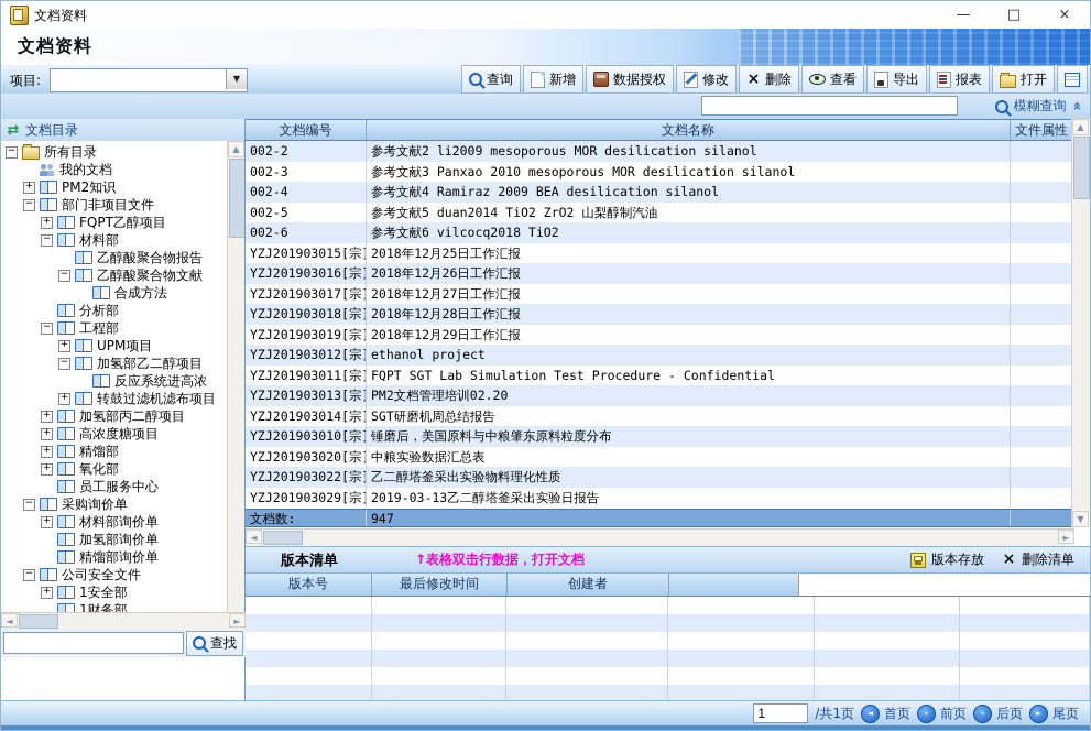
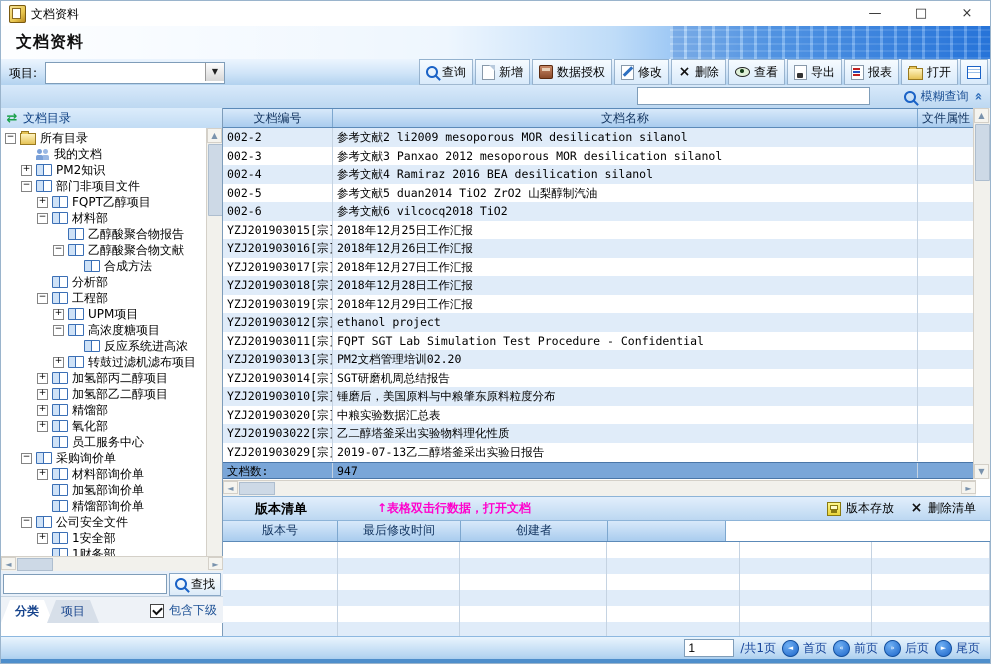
  文档资料
  —
  □
  ×
  文档资料
  项目:
  ▼
  查询
  新增
  数据授权
  修改
  ×
  删除
  查看
  导出
  报表
  打开
  模糊查询
  ⇄
  文档目录
  −
  所有目录
  我的文档
  +
  PM2知识
  −
  部门非项目文件
  +
  FQPT乙醇项目
  −
  材料部
  乙醇酸聚合物报告
  −
  乙醇酸聚合物文献
  合成方法
  分析部
  −
  工程部
  +
  UPM项目
  −
- 加氢部乙二醇项目
+ 高浓度糖项目
  反应系统进高浓
  +
  转鼓过滤机滤布项目
  +
  加氢部丙二醇项目
  +
- 高浓度糖项目
+ 加氢部乙二醇项目
  +
  精馏部
  +
  氧化部
  员工服务中心
  −
  采购询价单
  +
  材料部询价单
  加氢部询价单
  精馏部询价单
  −
  公司安全文件
  +
  1安全部
  1财务部
  ▲
  ◄
  ►
  查找
+ 分类
+ 项目
+ 包含下级
  文档编号
  文档名称
  文件属性
  002-2
  参考文献2 li2009 mesoporous MOR desilication silanol
  002-3
- 参考文献3 Panxao 2010 mesoporous MOR desilication silanol
+ 参考文献3 Panxao 2012 mesoporous MOR desilication silanol
  002-4
- 参考文献4 Ramiraz 2009 BEA desilication silanol
+ 参考文献4 Ramiraz 2016 BEA desilication silanol
  002-5
  参考文献5 duan2014 TiO2 ZrO2 山梨醇制汽油
  002-6
  参考文献6 vilcocq2018 TiO2
  YZJ201903015[宗]
  2018年12月25日工作汇报
  YZJ201903016[宗]
  2018年12月26日工作汇报
  YZJ201903017[宗]
  2018年12月27日工作汇报
  YZJ201903018[宗]
  2018年12月28日工作汇报
  YZJ201903019[宗]
  2018年12月29日工作汇报
  YZJ201903012[宗]
  ethanol project
  YZJ201903011[宗]
  FQPT SGT Lab Simulation Test Procedure - Confidential
  YZJ201903013[宗]
  PM2文档管理培训02.20
  YZJ201903014[宗]
  SGT研磨机周总结报告
  YZJ201903010[宗]
  锤磨后，美国原料与中粮肇东原料粒度分布
  YZJ201903020[宗]
  中粮实验数据汇总表
  YZJ201903022[宗]
  乙二醇塔釜采出实验物料理化性质
  YZJ201903029[宗]
- 2019-03-13乙二醇塔釜采出实验日报告
+ 2019-07-13乙二醇塔釜采出实验日报告
  文档数:
  947
  ▲
  ▼
  ◄
  ►
  版本清单
  ↑表格双击行数据，打开文档
  版本存放
  ×
  删除清单
  版本号
  最后修改时间
  创建者
  1
  /共1页
  ◄
  首页
  «
  前页
  »
  后页
  ►
  尾页
